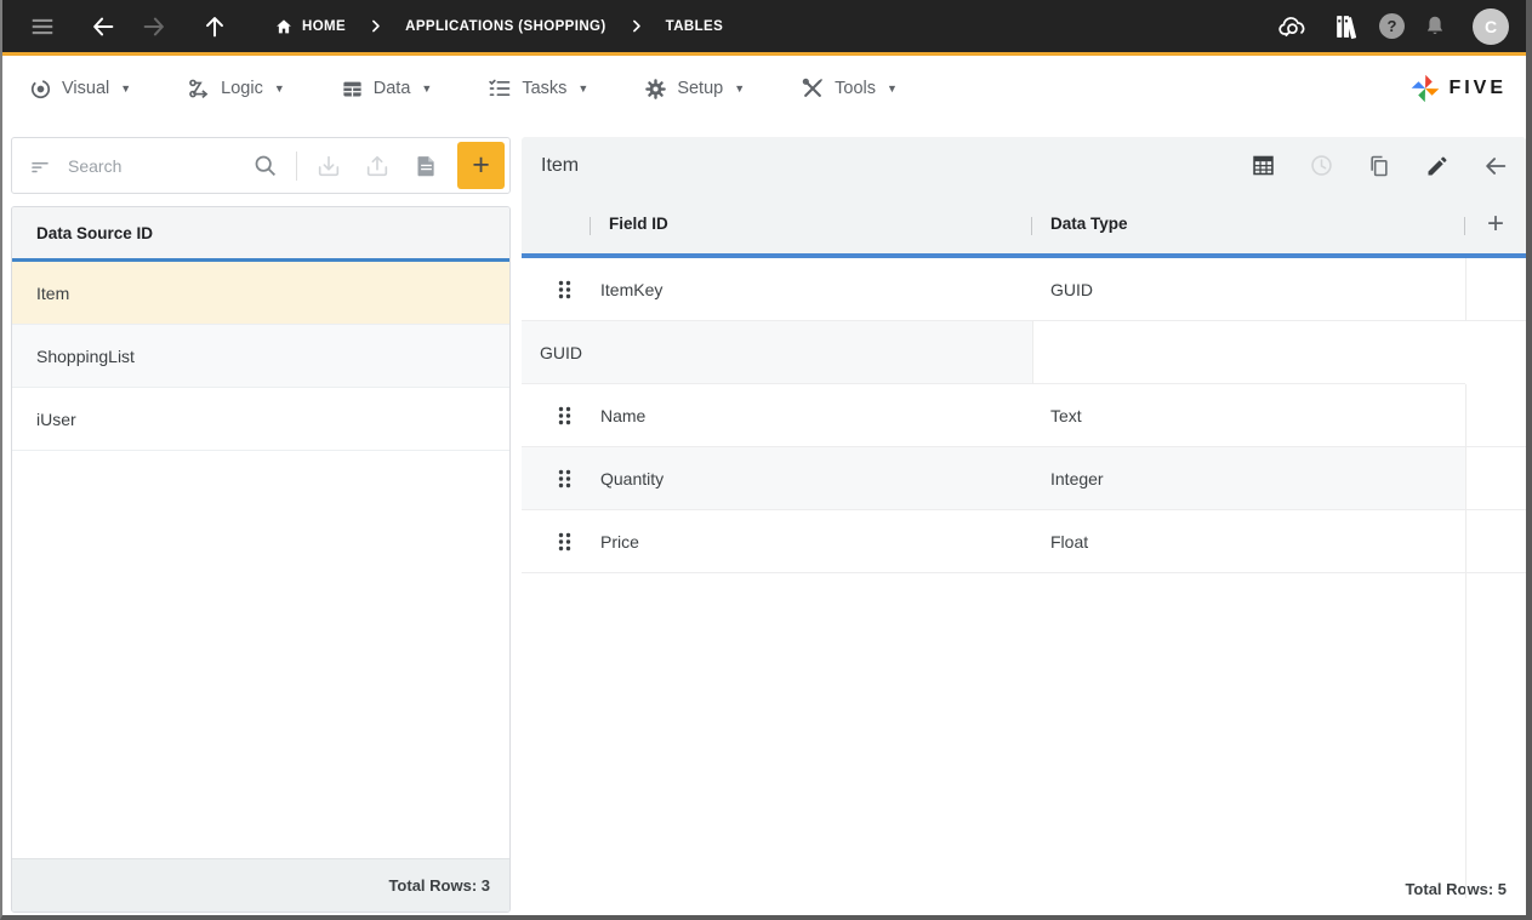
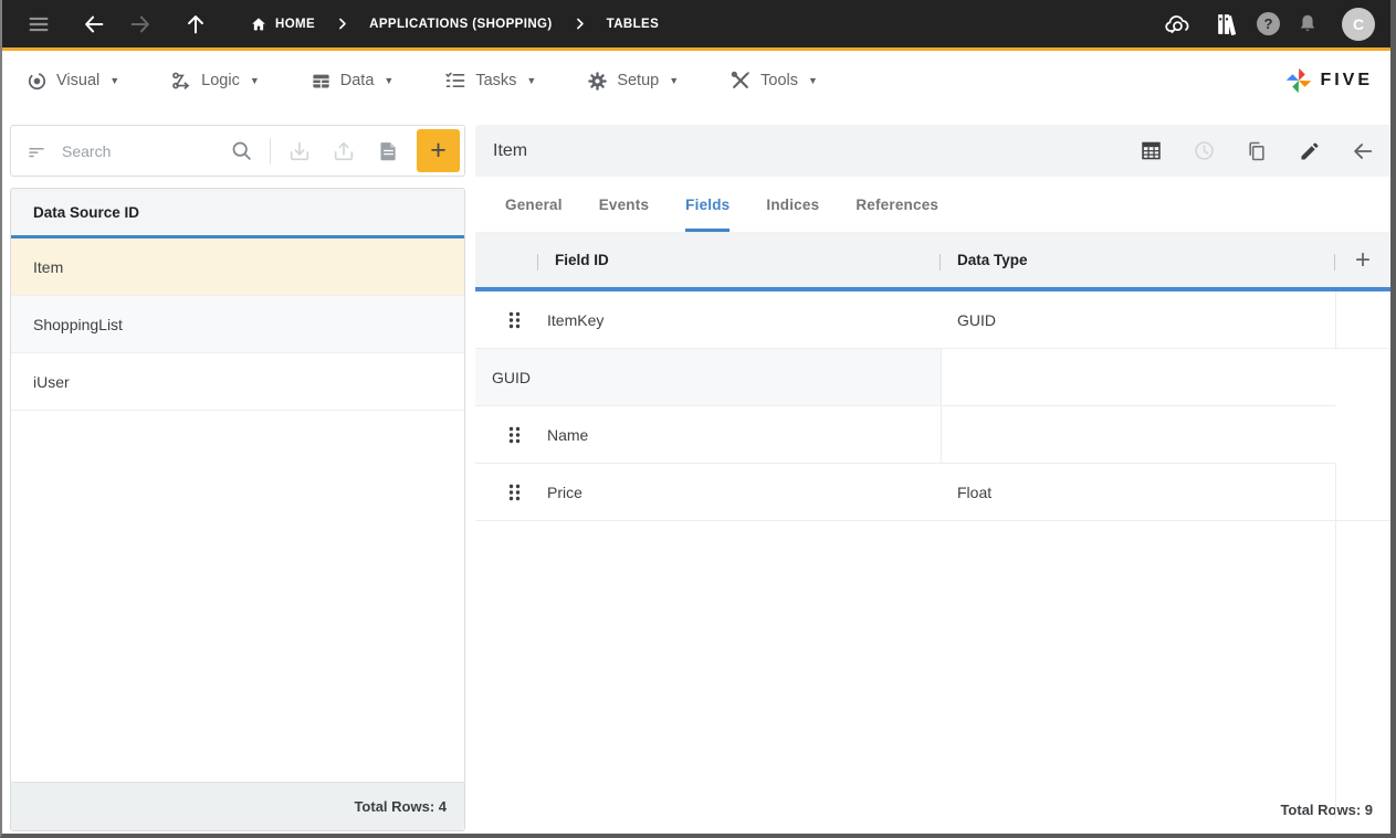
  HOME
  APPLICATIONS (SHOPPING)
  TABLES
  ?
  C
  Visual
  ▼
  Logic
  ▼
  Data
  ▼
  Tasks
  ▼
  Setup
  ▼
  Tools
  ▼
  FIVE
  Search
  +
  Data Source ID
  Item
  ShoppingList
  iUser
- Total Rows: 3
+ Total Rows: 4
  Item
+ General
+ Events
+ Fields
+ Indices
+ References
  Field ID
  Data Type
  +
  ItemKey
  GUID
  GUID
  Name
- Text
- Quantity
- Integer
  Price
  Float
- Total Rows: 5
+ Total Rows: 9
